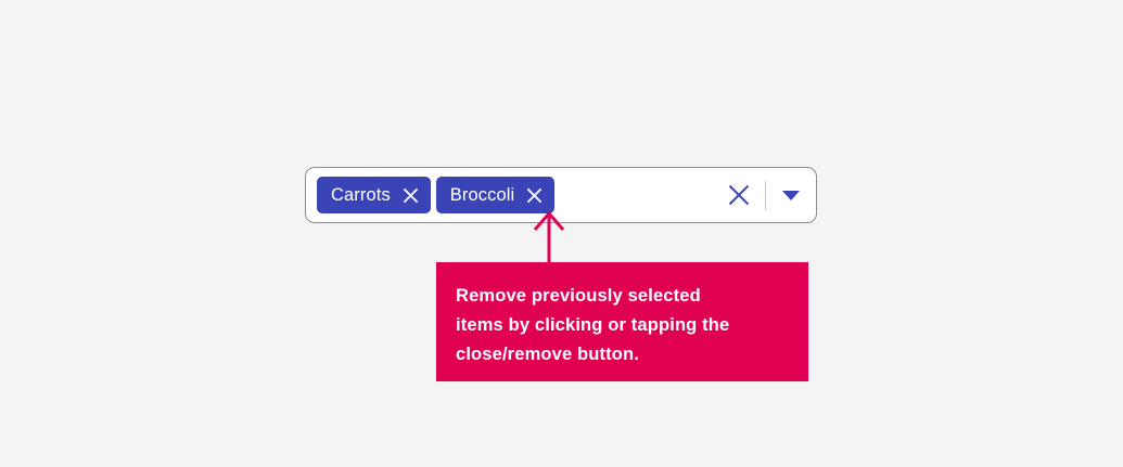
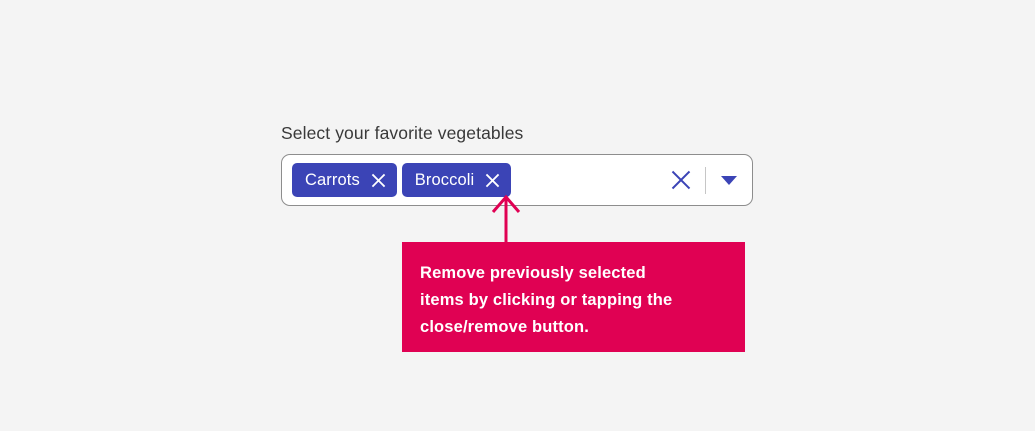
+ Select your favorite vegetables
  Carrots
  Broccoli
  Remove previously selected
  items by clicking or tapping the
  close/remove button.
